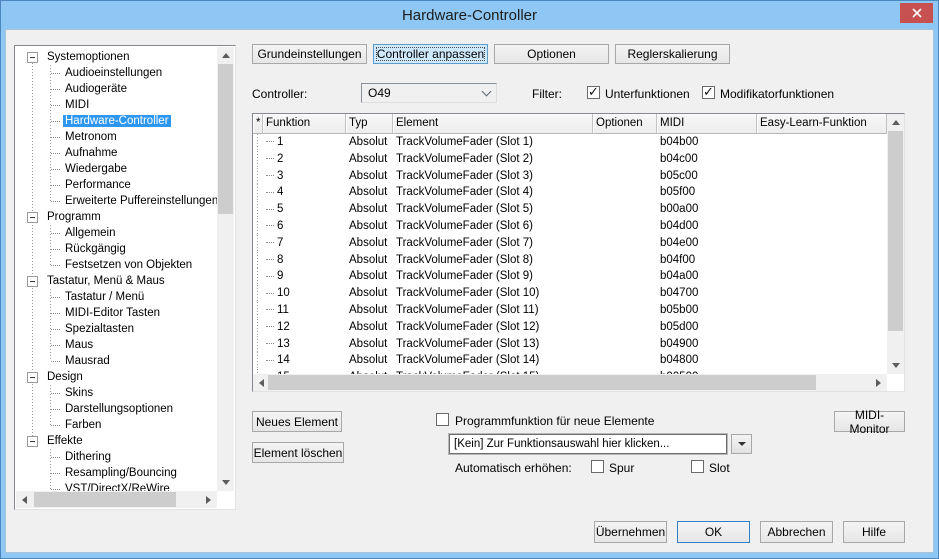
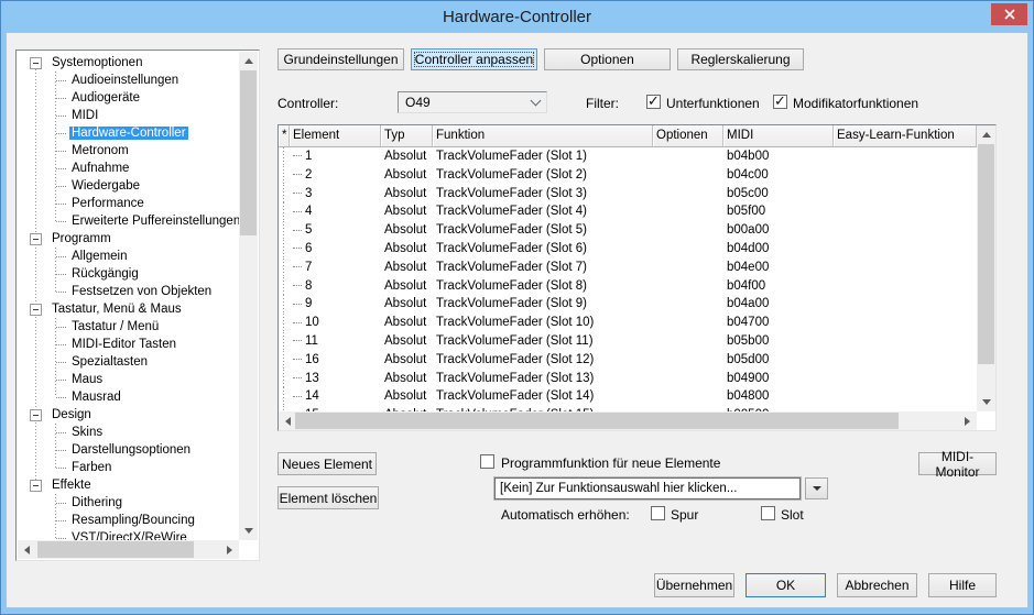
  Hardware-Controller
  Systemoptionen
  Audioeinstellungen
  Audiogeräte
  MIDI
  Hardware-Controller
  Metronom
  Aufnahme
  Wiedergabe
  Performance
  Erweiterte Puffereinstellungen
  Programm
  Allgemein
  Rückgängig
  Festsetzen von Objekten
  Tastatur, Menü & Maus
  Tastatur / Menü
  MIDI-Editor Tasten
  Spezialtasten
  Maus
  Mausrad
  Design
  Skins
  Darstellungsoptionen
  Farben
  Effekte
  Dithering
  Resampling/Bouncing
  VST/DirectX/ReWire
  Grundeinstellungen
  Controller anpassen
  Optionen
  Reglerskalierung
  Controller:
  O49
  Filter:
  Unterfunktionen
  Modifikatorfunktionen
  *
- Funktion
+ Element
  Typ
- Element
+ Funktion
  Optionen
  MIDI
  Easy-Learn-Funktion
  1
  Absolut
  TrackVolumeFader (Slot 1)
  b04b00
  2
  Absolut
  TrackVolumeFader (Slot 2)
  b04c00
  3
  Absolut
  TrackVolumeFader (Slot 3)
  b05c00
  4
  Absolut
  TrackVolumeFader (Slot 4)
  b05f00
  5
  Absolut
  TrackVolumeFader (Slot 5)
  b00a00
  6
  Absolut
  TrackVolumeFader (Slot 6)
  b04d00
  7
  Absolut
  TrackVolumeFader (Slot 7)
  b04e00
  8
  Absolut
  TrackVolumeFader (Slot 8)
  b04f00
  9
  Absolut
  TrackVolumeFader (Slot 9)
  b04a00
  10
  Absolut
  TrackVolumeFader (Slot 10)
  b04700
  11
  Absolut
  TrackVolumeFader (Slot 11)
  b05b00
- 12
+ 16
  Absolut
  TrackVolumeFader (Slot 12)
  b05d00
  13
  Absolut
  TrackVolumeFader (Slot 13)
  b04900
  14
  Absolut
  TrackVolumeFader (Slot 14)
  b04800
  Neues Element
  Element löschen
  Programmfunktion für neue Elemente
  [Kein] Zur Funktionsauswahl hier klicken...
  Automatisch erhöhen:
  Spur
  Slot
  MIDI-Monitor
  Übernehmen
  OK
  Abbrechen
  Hilfe
